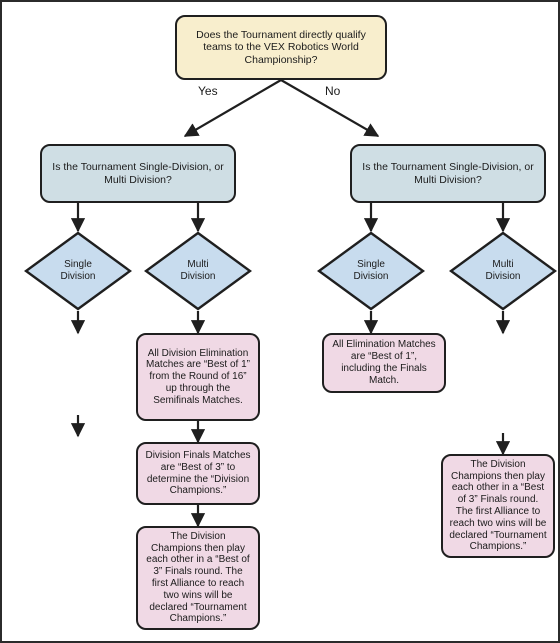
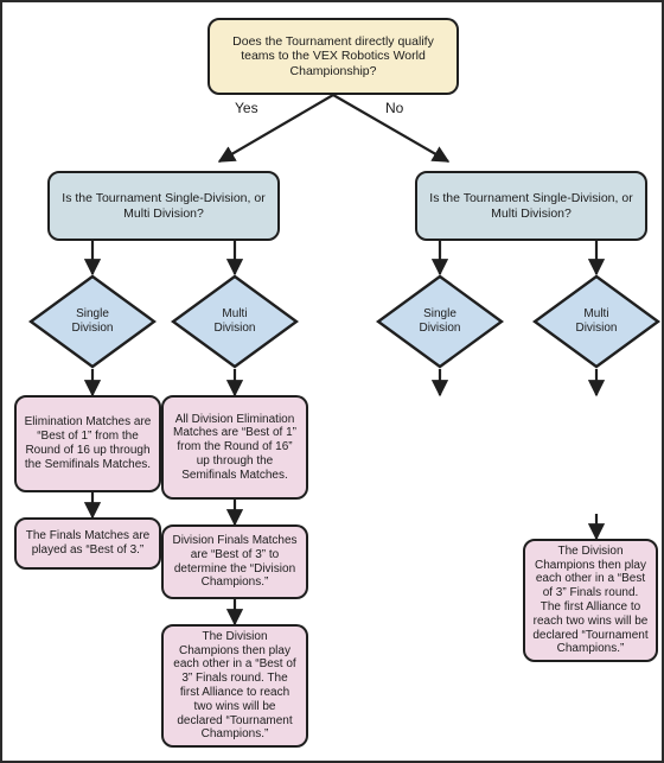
  Does the Tournament directly qualify teams to the VEX Robotics World Championship?
  Yes
  No
  Is the Tournament Single-Division, or Multi Division?
  Is the Tournament Single-Division, or Multi Division?
  Single
  Division
  Multi
  Division
  Single
  Division
  Multi
  Division
+ Elimination Matches are “Best of 1” from the Round of 16 up through the Semifinals Matches.
+ The Finals Matches are played as “Best of 3.”
  All Division Elimination Matches are “Best of 1” from the Round of 16” up through the Semifinals Matches.
  Division Finals Matches are “Best of 3” to determine the “Division Champions.”
  The Division Champions then play each other in a “Best of 3” Finals round. The first Alliance to reach two wins will be declared “Tournament Champions.”
- All Elimination Matches are “Best of 1”, including the Finals Match.
  The Division Champions then play each other in a “Best of 3” Finals round. The first Alliance to reach two wins will be declared “Tournament Champions.”
